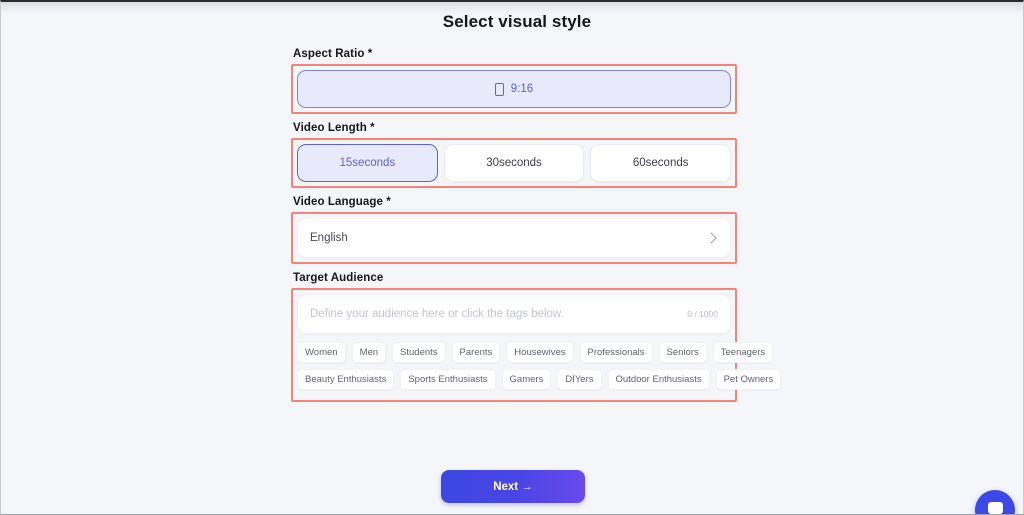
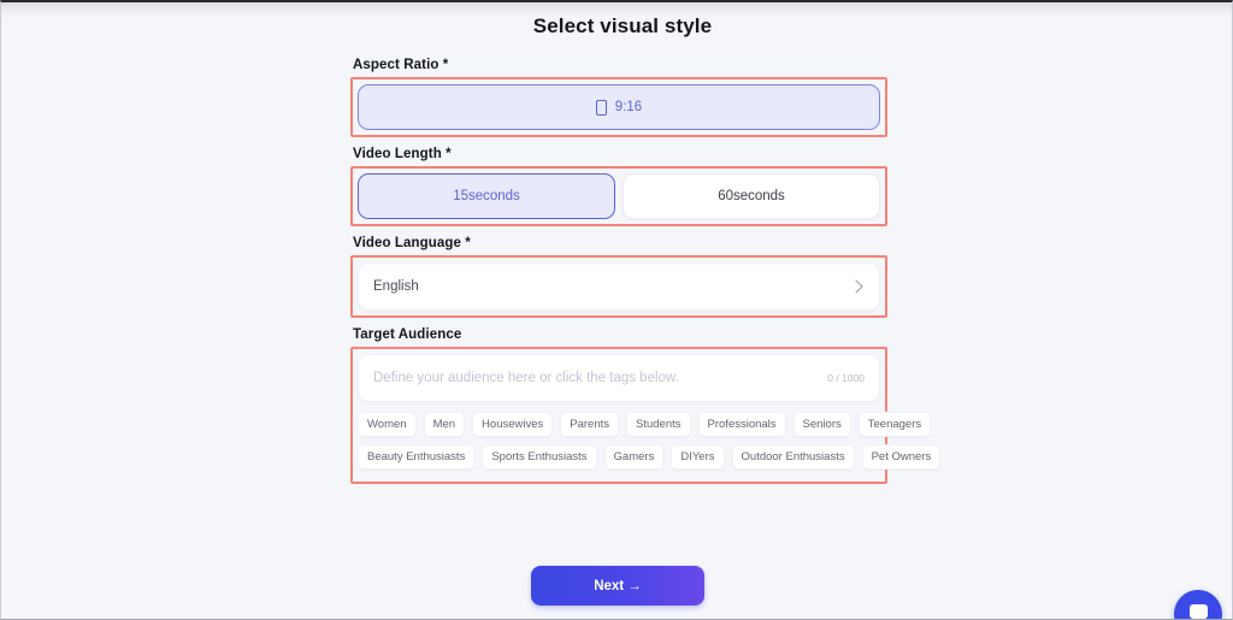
  Select visual style
  Aspect Ratio *
  9:16
  Video Length *
  15seconds
- 30seconds
  60seconds
  Video Language *
  English
  Target Audience
  Define your audience here or click the tags below.
  0 / 1000
  Women
  Men
- Students
+ Housewives
  Parents
- Housewives
+ Students
  Professionals
  Seniors
  Teenagers
  Beauty Enthusiasts
  Sports Enthusiasts
  Gamers
  DIYers
  Outdoor Enthusiasts
  Pet Owners
  Next →
